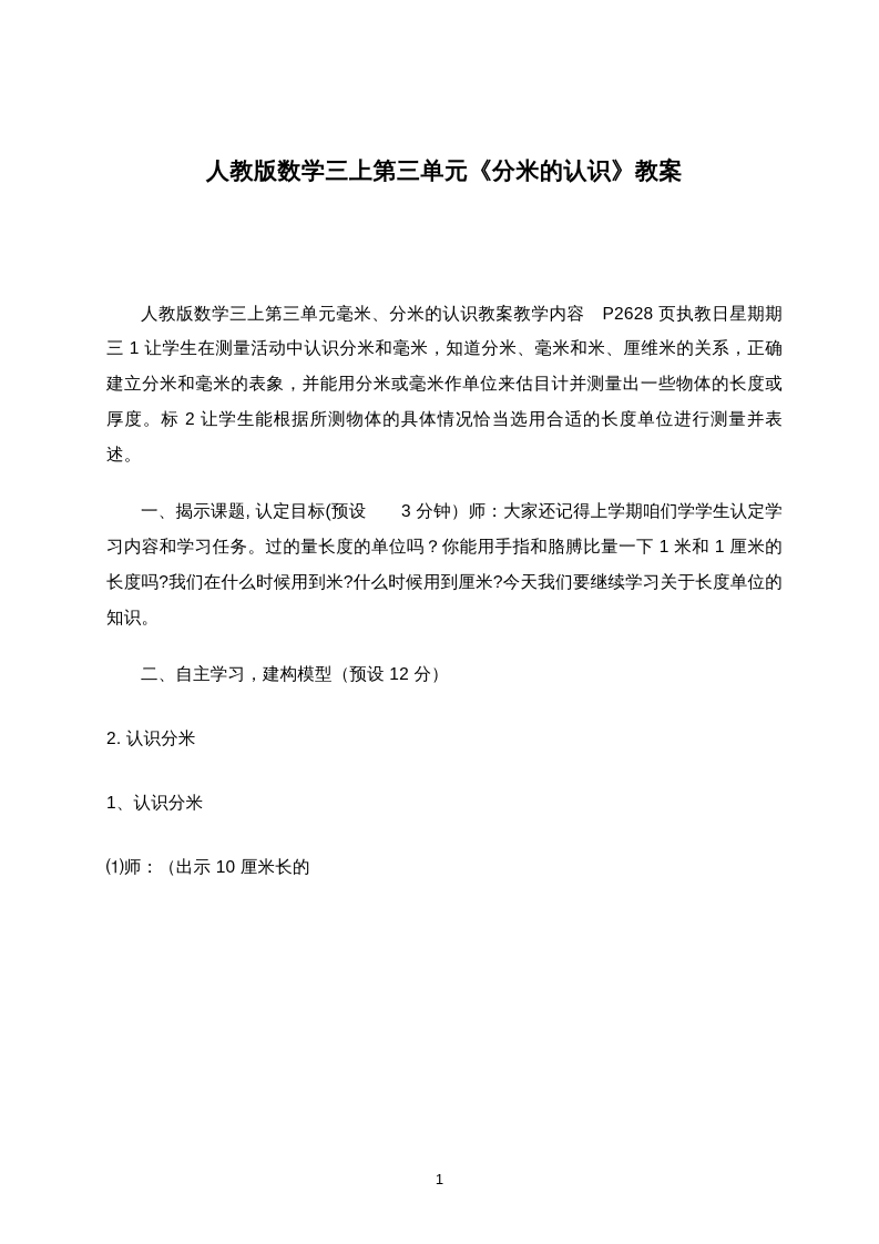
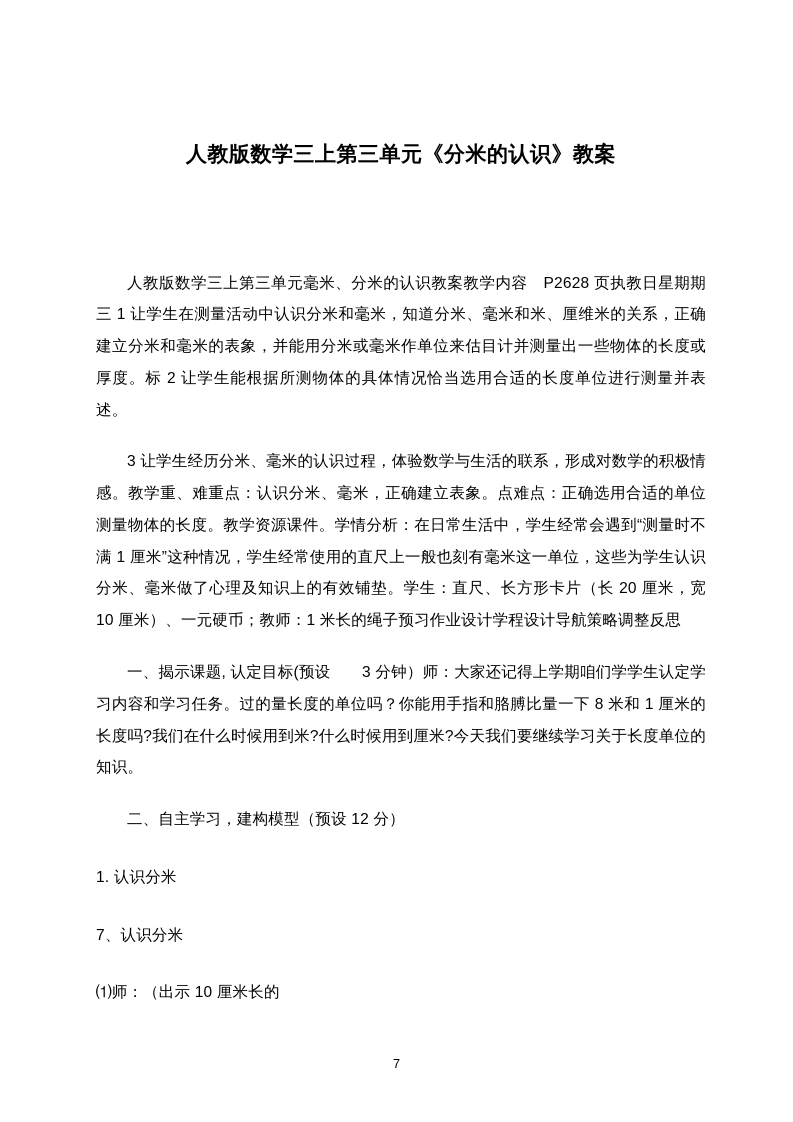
  人教版数学三上第三单元《分米的认识》教案
  人教版数学三上第三单元毫米、分米的认识教案教学内容 P2628 页执教日星期期三 1 让学生在测量活动中认识分米和毫米，知道分米、毫米和米、厘维米的关系，正确建立分米和毫米的表象，并能用分米或毫米作单位来估目计并测量出一些物体的长度或厚度。标 2 让学生能根据所测物体的具体情况恰当选用合适的长度单位进行测量并表述。
+ 3 让学生经历分米、毫米的认识过程，体验数学与生活的联系，形成对数学的积极情感。教学重、难重点：认识分米、毫米，正确建立表象。点难点：正确选用合适的单位测量物体的长度。教学资源课件。学情分析：在日常生活中，学生经常会遇到“测量时不满 1 厘米”这种情况，学生经常使用的直尺上一般也刻有毫米这一单位，这些为学生认识分米、毫米做了心理及知识上的有效铺垫。学生：直尺、长方形卡片（长 20 厘米，宽 10 厘米）、一元硬币；教师：1 米长的绳子预习作业设计学程设计导航策略调整反思
- 一、揭示课题, 认定目标(预设 3 分钟）师：大家还记得上学期咱们学学生认定学习内容和学习任务。过的量长度的单位吗？你能用手指和胳膊比量一下 1 米和 1 厘米的长度吗?我们在什么时候用到米?什么时候用到厘米?今天我们要继续学习关于长度单位的知识。
+ 一、揭示课题, 认定目标(预设 3 分钟）师：大家还记得上学期咱们学学生认定学习内容和学习任务。过的量长度的单位吗？你能用手指和胳膊比量一下 8 米和 1 厘米的长度吗?我们在什么时候用到米?什么时候用到厘米?今天我们要继续学习关于长度单位的知识。
  二、自主学习，建构模型（预设 12 分）
- 2. 认识分米
+ 1. 认识分米
- 1、认识分米
+ 7、认识分米
  ⑴师：（出示 10 厘米长的
- 1
+ 7
